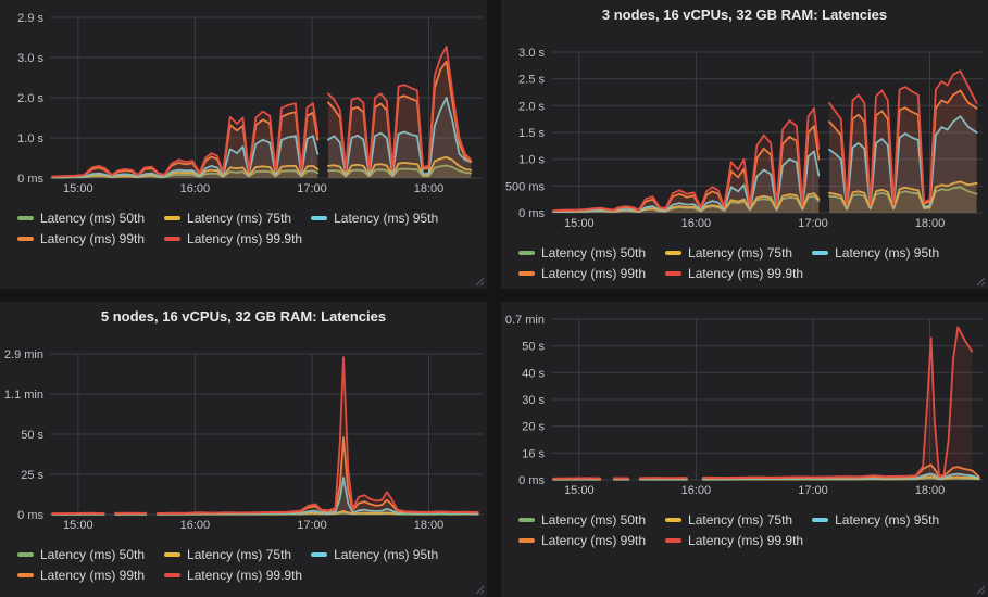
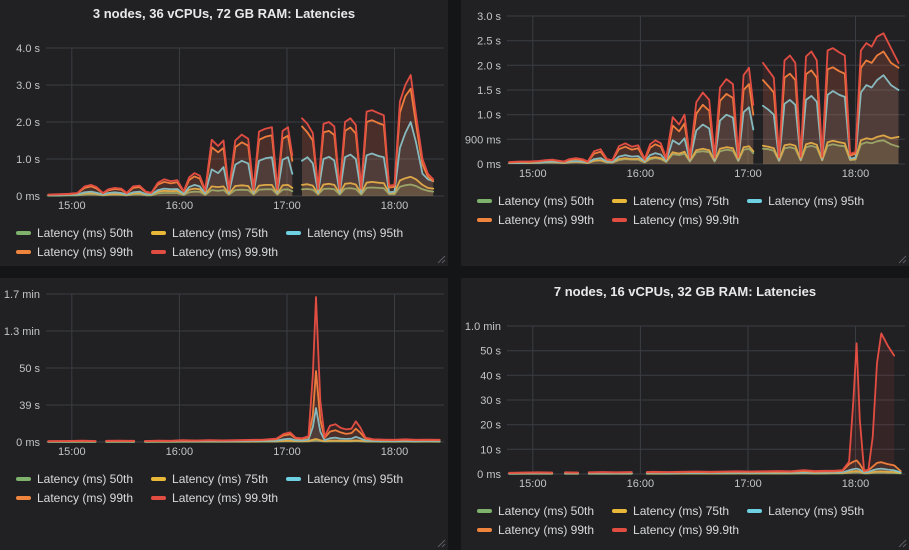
+ 3 nodes, 36 vCPUs, 72 GB RAM: Latencies
  0 ms
  1.0 s
  2.0 s
  3.0 s
- 2.9 s
+ 4.0 s
  15:00
  16:00
  17:00
  18:00
  Latency (ms) 50th
  Latency (ms) 75th
  Latency (ms) 95th
  Latency (ms) 99th
  Latency (ms) 99.9th
- 3 nodes, 16 vCPUs, 32 GB RAM: Latencies
  0 ms
- 500 ms
+ 900 ms
  1.0 s
  1.5 s
  2.0 s
  2.5 s
  3.0 s
  15:00
  16:00
  17:00
  18:00
  Latency (ms) 50th
  Latency (ms) 75th
  Latency (ms) 95th
  Latency (ms) 99th
  Latency (ms) 99.9th
- 5 nodes, 16 vCPUs, 32 GB RAM: Latencies
  0 ms
- 25 s
+ 39 s
  50 s
- 1.1 min
+ 1.3 min
- 2.9 min
+ 1.7 min
  15:00
  16:00
  17:00
  18:00
  Latency (ms) 50th
  Latency (ms) 75th
  Latency (ms) 95th
  Latency (ms) 99th
  Latency (ms) 99.9th
+ 7 nodes, 16 vCPUs, 32 GB RAM: Latencies
  0 ms
- 16 s
+ 10 s
  20 s
  30 s
  40 s
  50 s
- 0.7 min
+ 1.0 min
  15:00
  16:00
  17:00
  18:00
  Latency (ms) 50th
  Latency (ms) 75th
  Latency (ms) 95th
  Latency (ms) 99th
  Latency (ms) 99.9th
